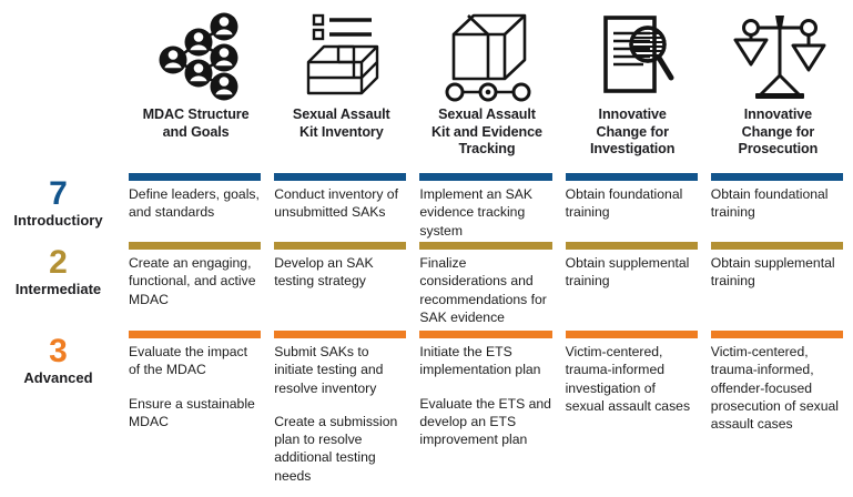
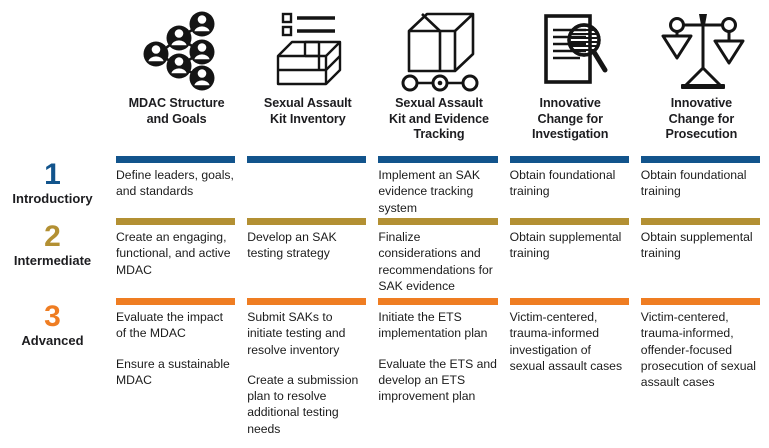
  MDAC Structure
  and Goals
  Sexual Assault
  Kit Inventory
  Sexual Assault
  Kit and Evidence
  Tracking
  Innovative
  Change for
  Investigation
  Innovative
  Change for
  Prosecution
- 7
+ 1
  Introductiory
  Define leaders, goals, and standards
- Conduct inventory of unsubmitted SAKs
  Implement an SAK evidence tracking system
  Obtain foundational training
  Obtain foundational training
  2
  Intermediate
  Create an engaging, functional, and active MDAC
  Develop an SAK testing strategy
  Finalize considerations and recommendations for SAK evidence
  Obtain supplemental training
  Obtain supplemental training
  3
  Advanced
  Evaluate the impact of the MDAC
  Ensure a sustainable MDAC
  Submit SAKs to initiate testing and resolve inventory
  Create a submission plan to resolve additional testing needs
  Initiate the ETS implementation plan
  Evaluate the ETS and develop an ETS improvement plan
  Victim-centered, trauma-informed investigation of sexual assault cases
  Victim-centered, trauma-informed, offender-focused prosecution of sexual assault cases
